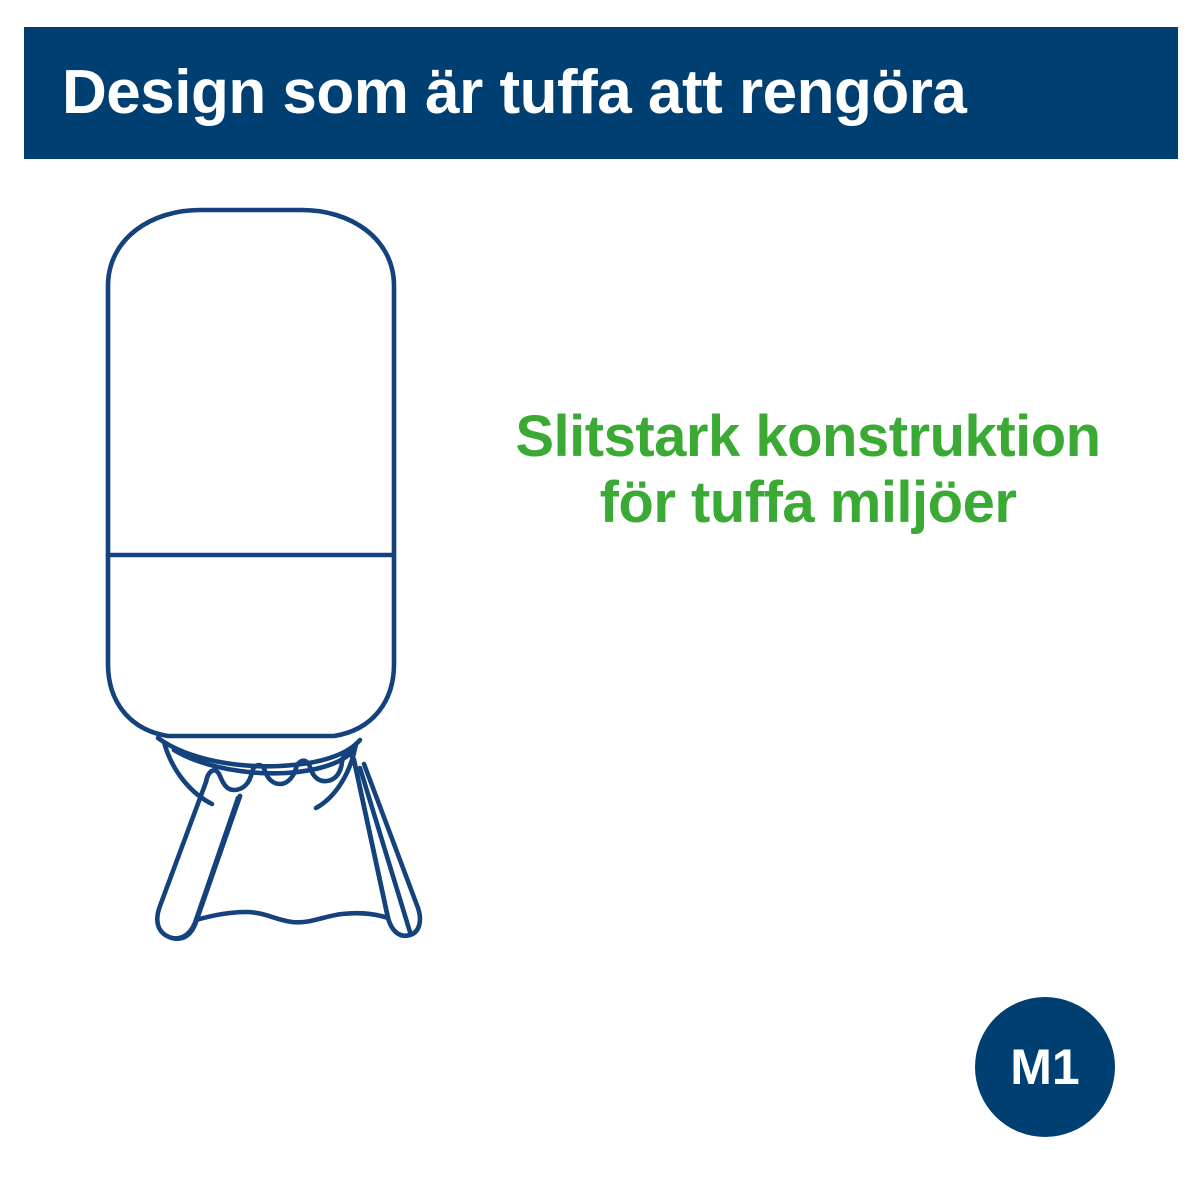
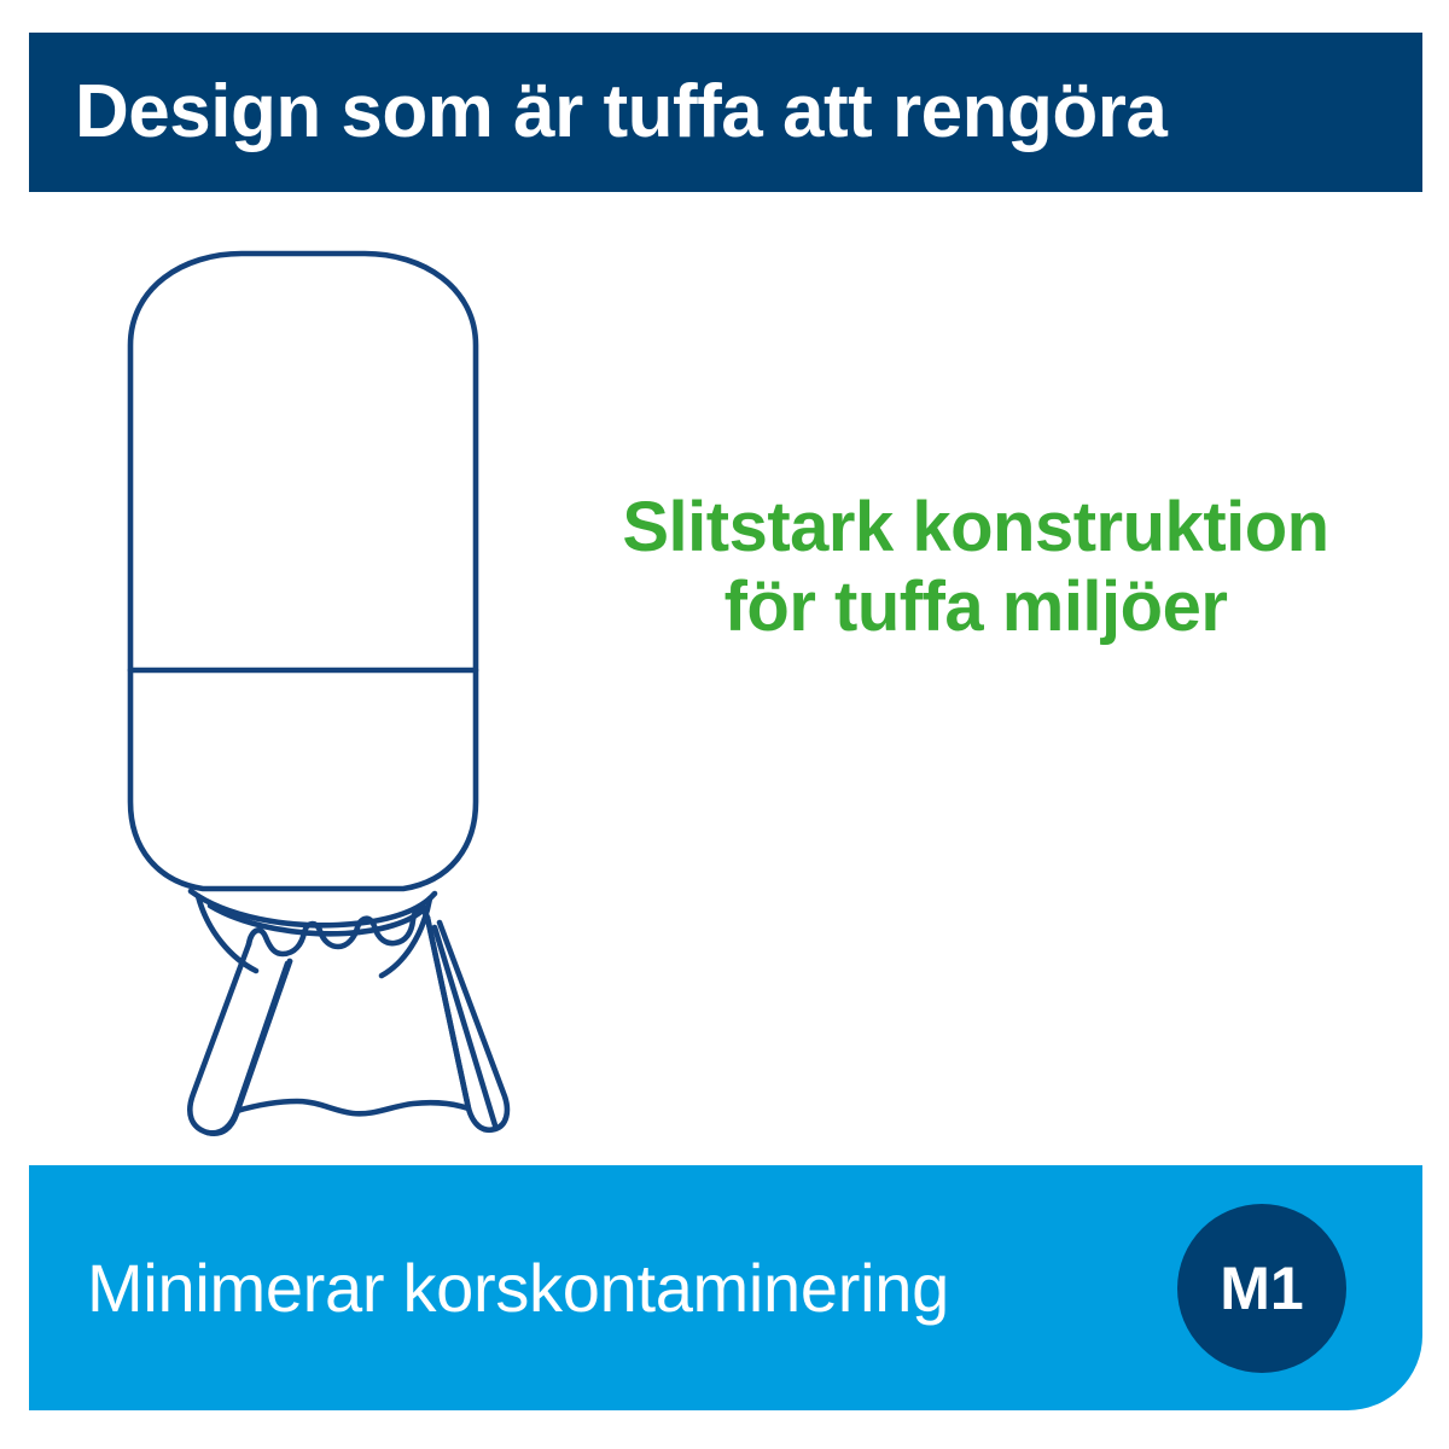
  Design som är tuffa att rengöra
  Slitstark konstruktion
  för tuffa miljöer
+ Minimerar korskontaminering
  M1
